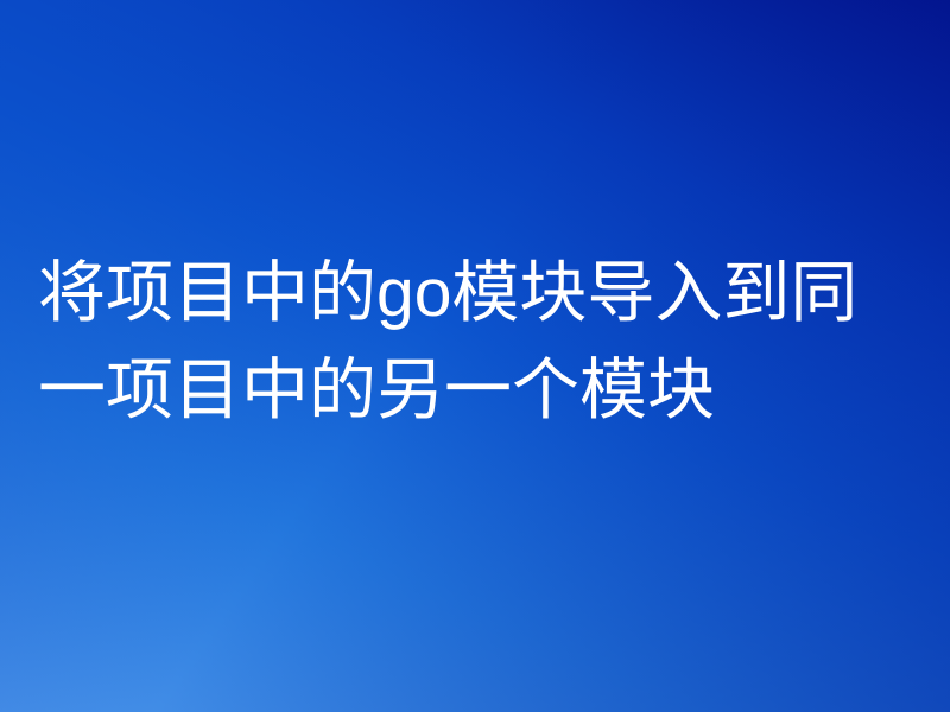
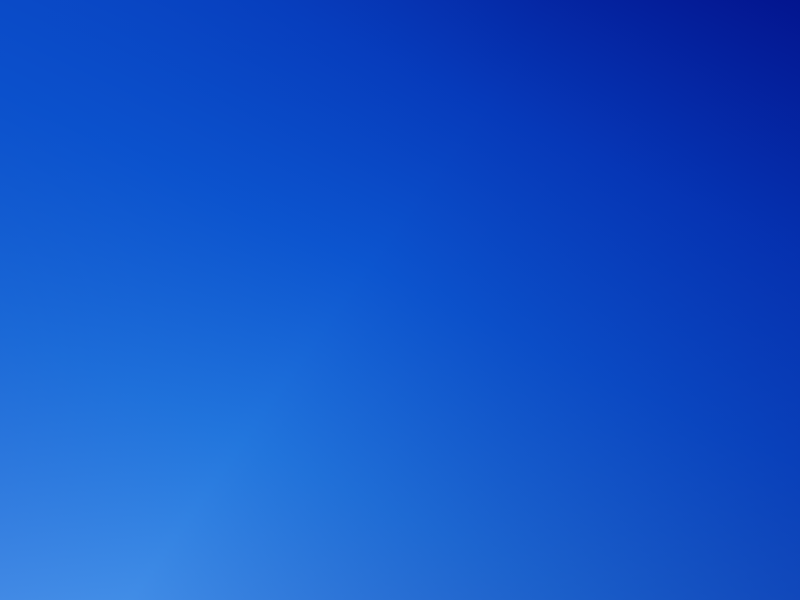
- 将项目中的go模块导入到同
- 一项目中的另一个模块
